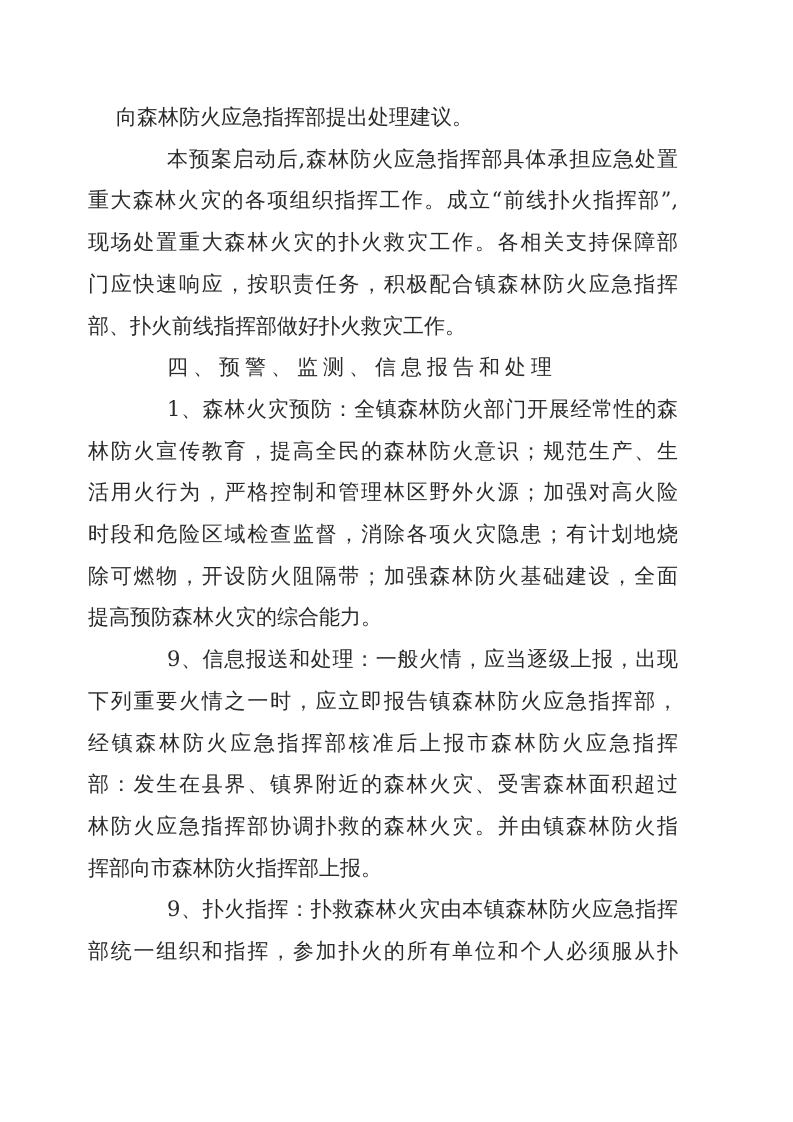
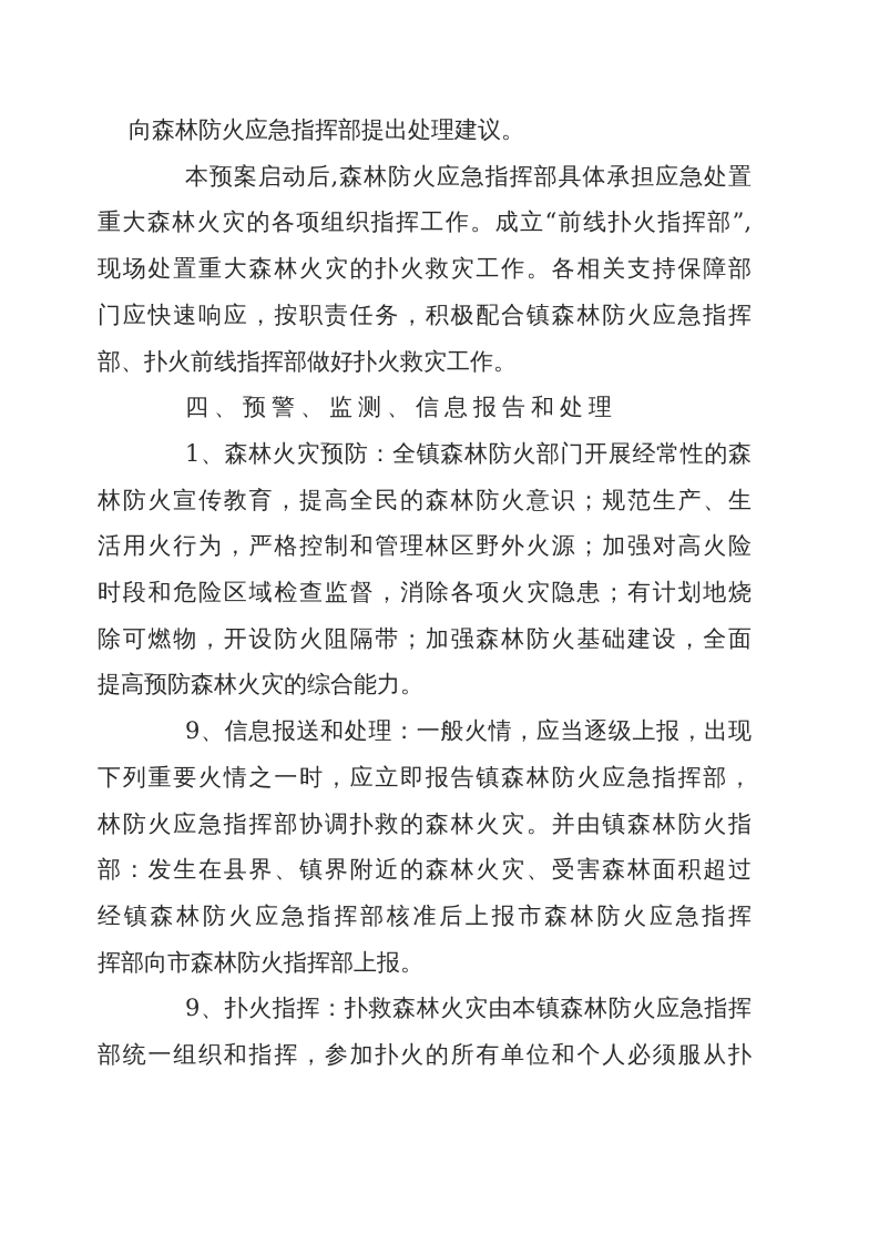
  向森林防火应急指挥部提出处理建议。
  本预案启动后,森林防火应急指挥部具体承担应急处置
  重大森林火灾的各项组织指挥工作。成立“前线扑火指挥部”,
  现场处置重大森林火灾的扑火救灾工作。各相关支持保障部
  门应快速响应，按职责任务，积极配合镇森林防火应急指挥
  部、扑火前线指挥部做好扑火救灾工作。
  四、预警、监测、信息报告和处理
  1、森林火灾预防：全镇森林防火部门开展经常性的森
  林防火宣传教育，提高全民的森林防火意识；规范生产、生
  活用火行为，严格控制和管理林区野外火源；加强对高火险
  时段和危险区域检查监督，消除各项火灾隐患；有计划地烧
  除可燃物，开设防火阻隔带；加强森林防火基础建设，全面
  提高预防森林火灾的综合能力。
  9、信息报送和处理：一般火情，应当逐级上报，出现
  下列重要火情之一时，应立即报告镇森林防火应急指挥部，
- 经镇森林防火应急指挥部核准后上报市森林防火应急指挥
+ 林防火应急指挥部协调扑救的森林火灾。并由镇森林防火指
  部：发生在县界、镇界附近的森林火灾、受害森林面积超过
- 林防火应急指挥部协调扑救的森林火灾。并由镇森林防火指
+ 经镇森林防火应急指挥部核准后上报市森林防火应急指挥
  挥部向市森林防火指挥部上报。
  9、扑火指挥：扑救森林火灾由本镇森林防火应急指挥
  部统一组织和指挥，参加扑火的所有单位和个人必须服从扑
